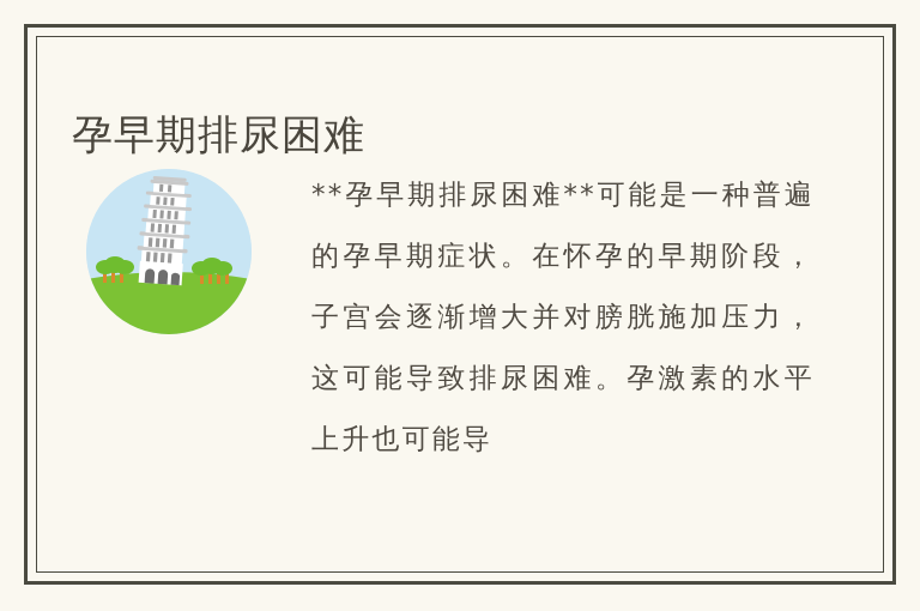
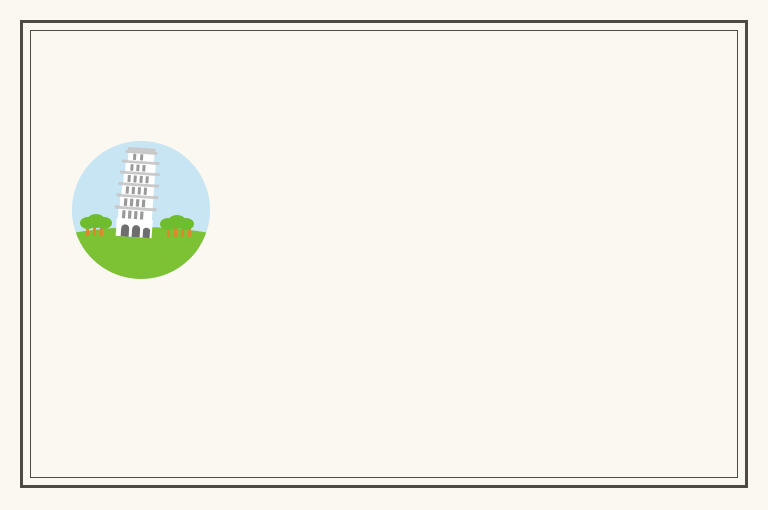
- 孕早期排尿困难
- **孕早期排尿困难**可能是一种普遍的孕早期症状。在怀孕的早期阶段，子宫会逐渐增大并对膀胱施加压力，这可能导致排尿困难。孕激素的水平上升也可能导
